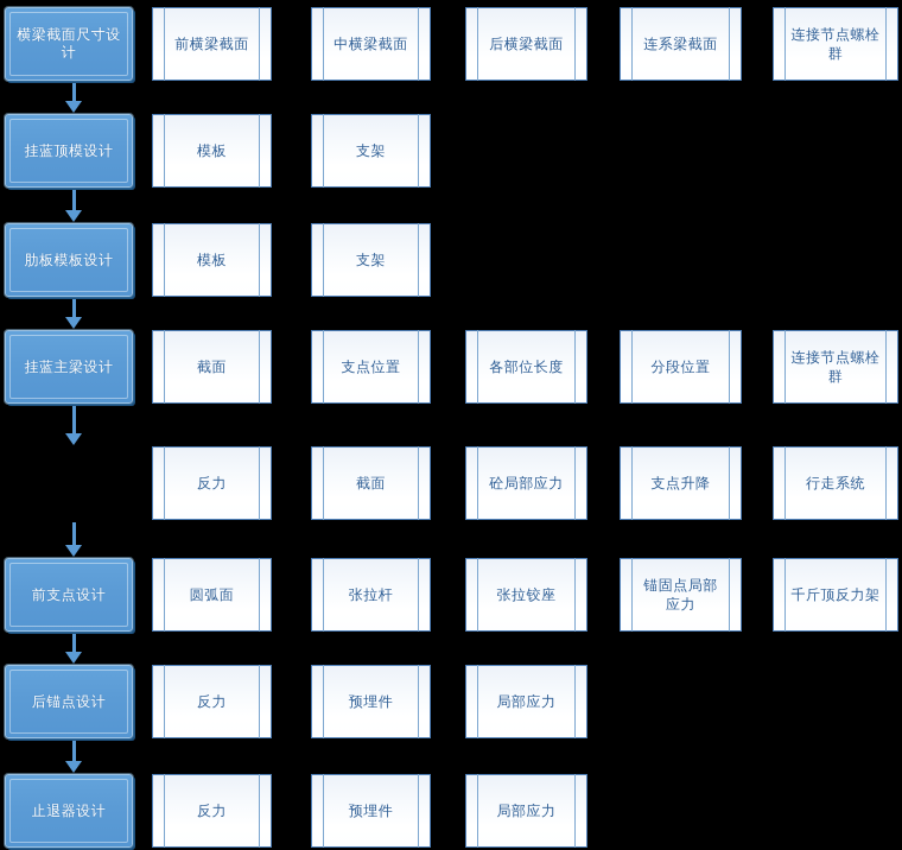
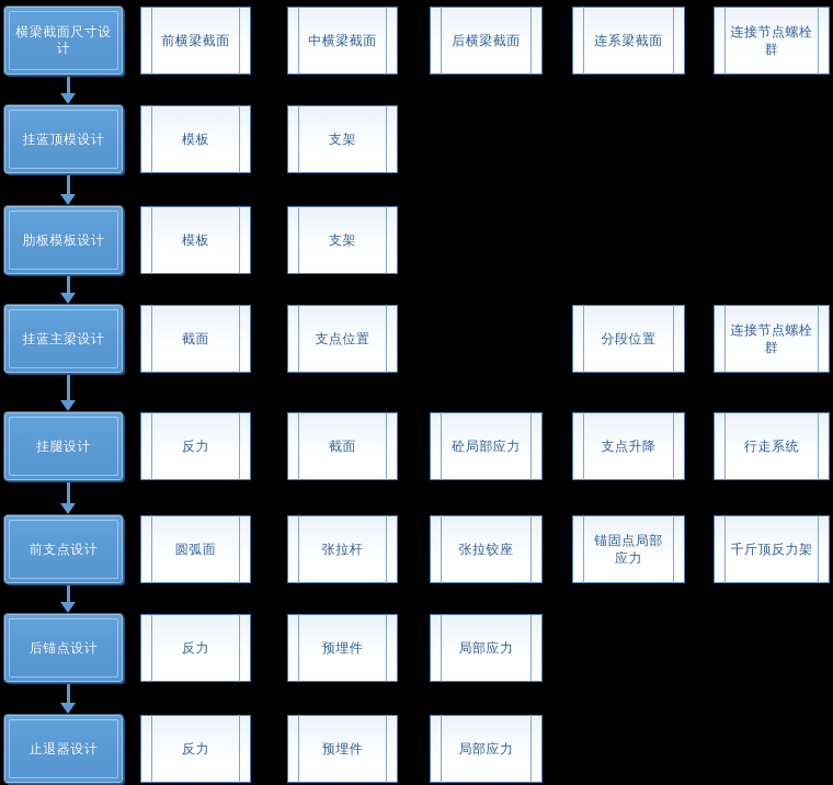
  横梁截面尺寸设计
  前横梁截面
  中横梁截面
  后横梁截面
  连系梁截面
  连接节点螺栓群
  挂蓝顶模设计
  模板
  支架
  肋板模板设计
  模板
  支架
  挂蓝主梁设计
  截面
  支点位置
- 各部位长度
  分段位置
  连接节点螺栓群
+ 挂腿设计
  反力
  截面
  砼局部应力
  支点升降
  行走系统
  前支点设计
  圆弧面
  张拉杆
  张拉铰座
  锚固点局部应力
  千斤顶反力架
  后锚点设计
  反力
  预埋件
  局部应力
  止退器设计
  反力
  预埋件
  局部应力
